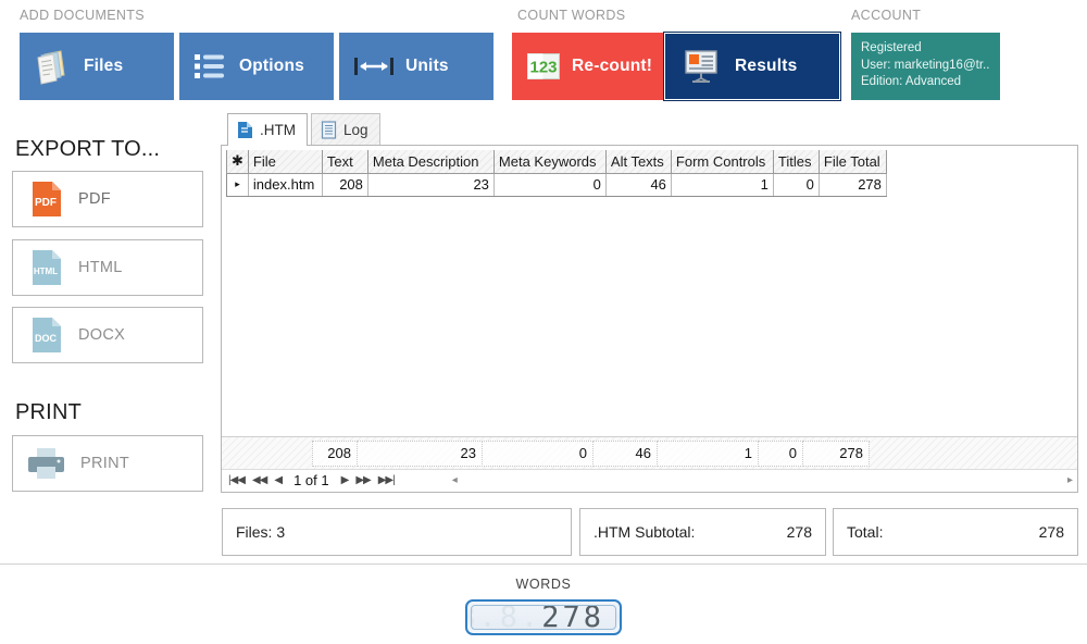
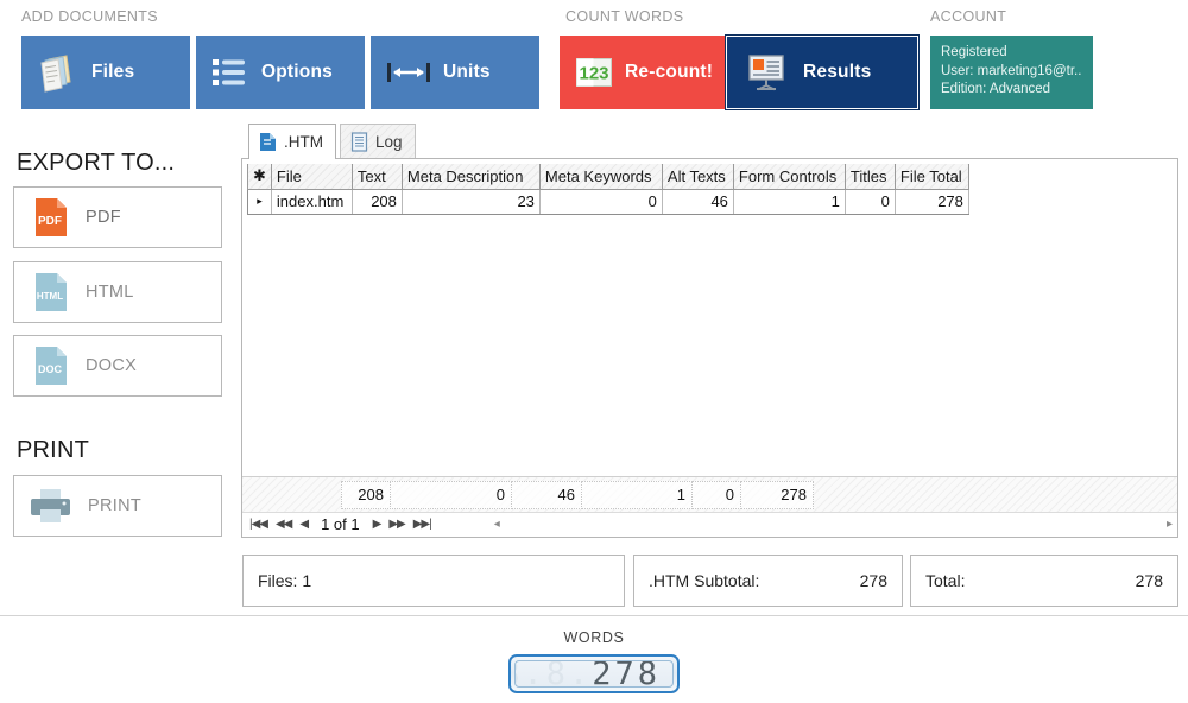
  ADD DOCUMENTS
  COUNT WORDS
  ACCOUNT
  Files
  Options
  Units
  123
  Re-count!
  Results
  Registered
  User: marketing16@tr..
  Edition: Advanced
  EXPORT TO...
  PDF
  PDF
  HTML
  HTML
  DOC
  DOCX
  PRINT
  PRINT
  .HTM
  Log
  ✱	File	Text	Meta Description	Meta Keywords	Alt Texts	Form Controls	Titles	File Total
  ▸	index.htm	208	23	0	46	1	0	278
  208
- 23
  0
  46
  1
  0
  278
  |◀◀
  ◀◀
  ◀
  1 of 1
  ▶
  ▶▶
  ▶▶|
  ◂
  ▸
- Files: 3
+ Files: 1
  .HTM Subtotal:
  278
  Total:
  278
  WORDS
  278
